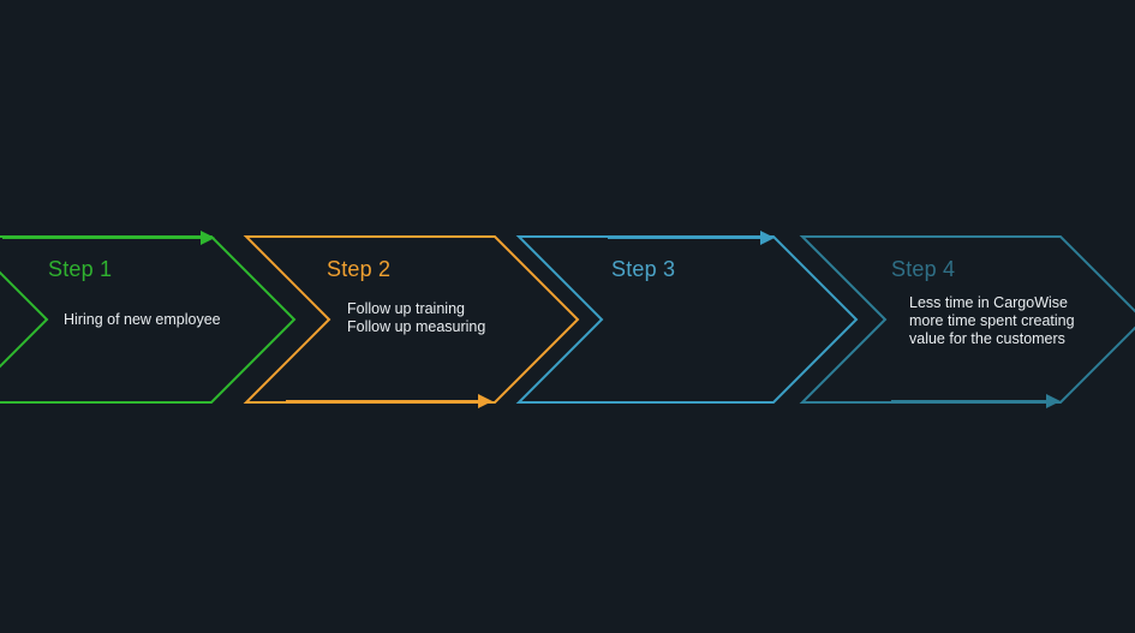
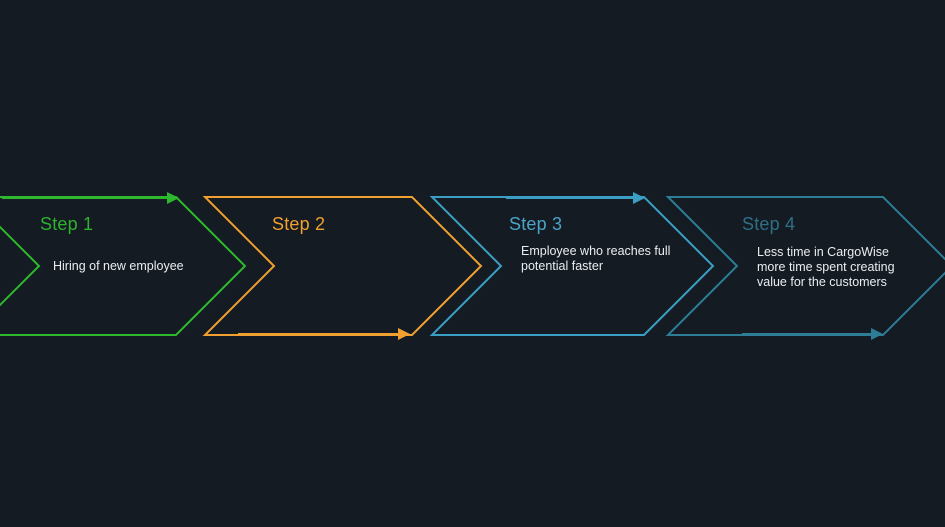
  Step 1
  Hiring of new employee
  Step 2
- Follow up training
- Follow up measuring
  Step 3
+ Employee who reaches full
+ potential faster
  Step 4
  Less time in CargoWise
  more time spent creating
  value for the customers
